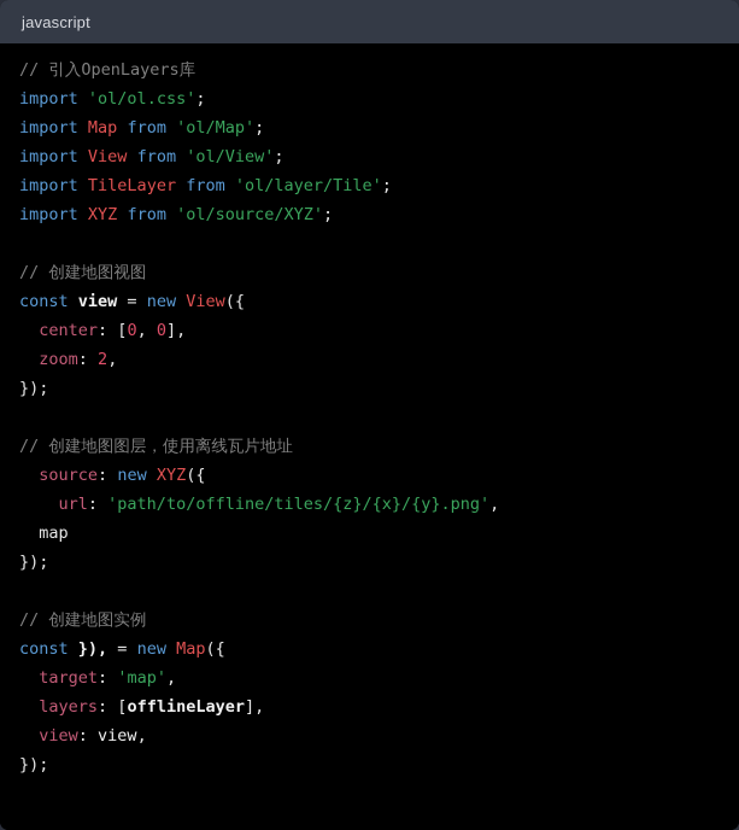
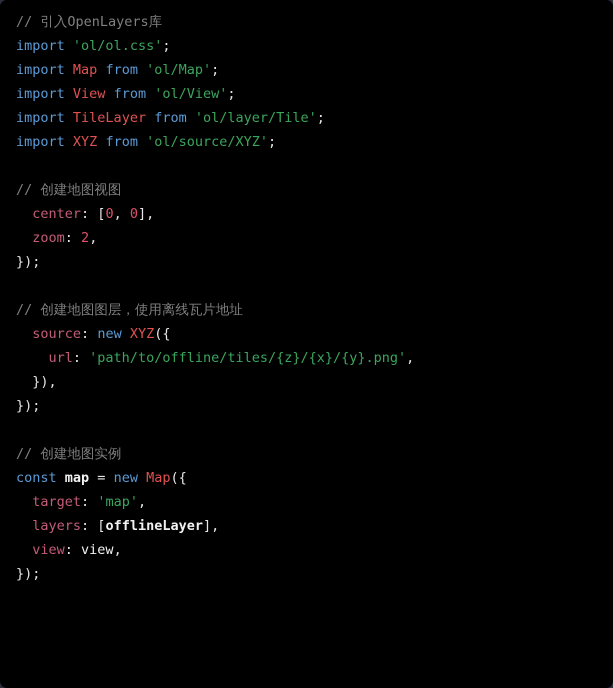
- javascript
  // 引入OpenLayers库
  import 'ol/ol.css';
  import Map from 'ol/Map';
  import View from 'ol/View';
  import TileLayer from 'ol/layer/Tile';
  import XYZ from 'ol/source/XYZ';
  // 创建地图视图
- const view = new View({
  center: [0, 0],
  zoom: 2,
  });
  // 创建地图图层，使用离线瓦片地址
  source: new XYZ({
  url: 'path/to/offline/tiles/{z}/{x}/{y}.png',
- map
+ }),
  });
  // 创建地图实例
- const }), = new Map({
+ const map = new Map({
  target: 'map',
  layers: [offlineLayer],
  view: view,
  });
